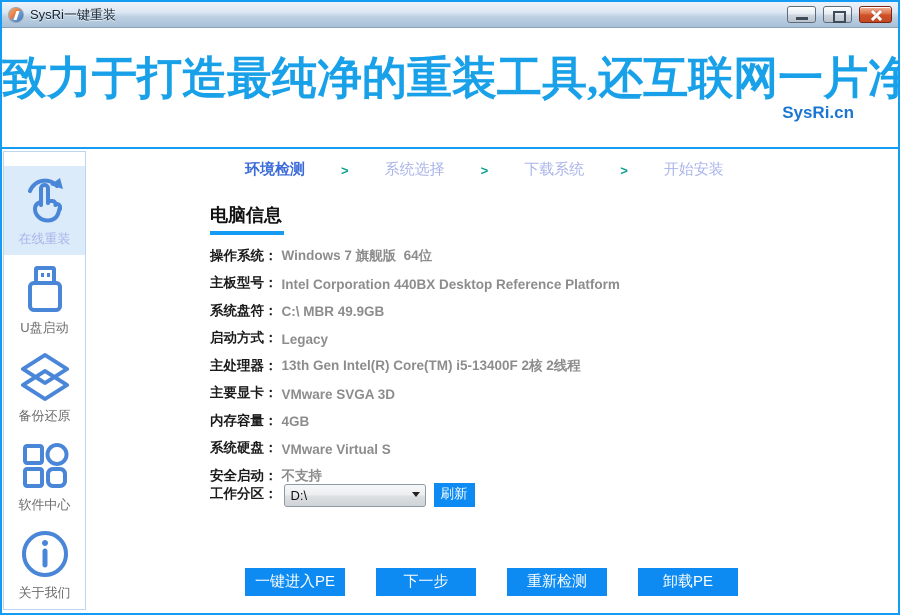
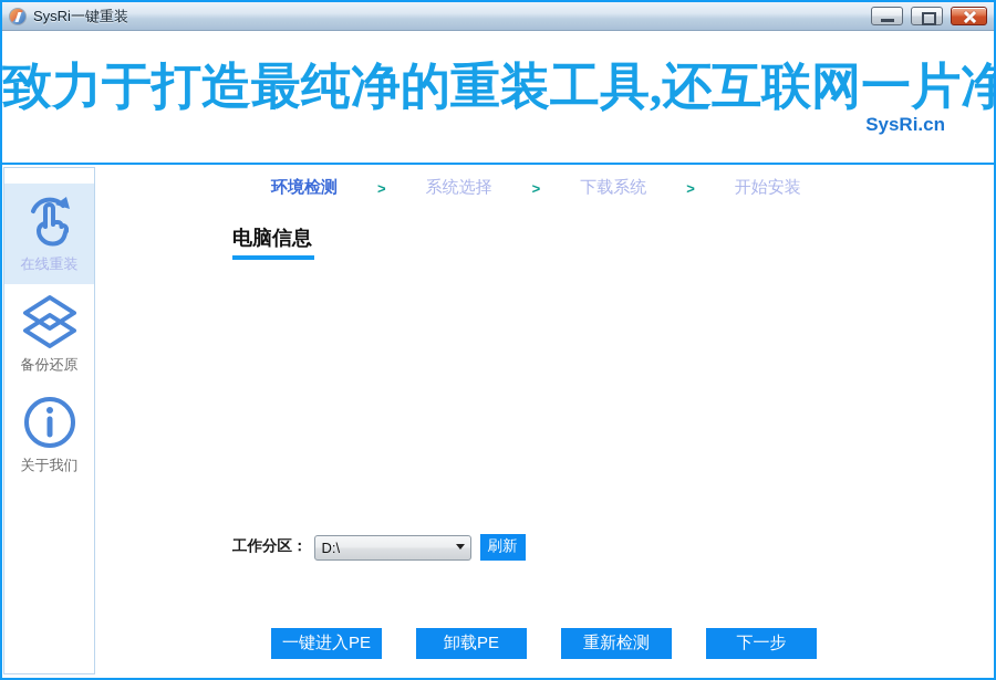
  SysRi一键重装
  致力于打造最纯净的重装工具,还互联网一片净
  SysRi.cn
  在线重装
- U盘启动
  备份还原
- 软件中心
  关于我们
  环境检测
  >
  系统选择
  >
  下载系统
  >
  开始安装
  电脑信息
- 操作系统：
- Windows 7 旗舰版 64位
- 主板型号：
- Intel Corporation 440BX Desktop Reference Platform
- 系统盘符：
- C:\ MBR 49.9GB
- 启动方式：
- Legacy
- 主处理器：
- 13th Gen Intel(R) Core(TM) i5-13400F 2核 2线程
- 主要显卡：
- VMware SVGA 3D
- 内存容量：
- 4GB
- 系统硬盘：
- VMware Virtual S
- 安全启动：
- 不支持
  工作分区：
  D:\
  刷新
  一键进入PE
- 下一步
+ 卸载PE
  重新检测
- 卸载PE
+ 下一步
